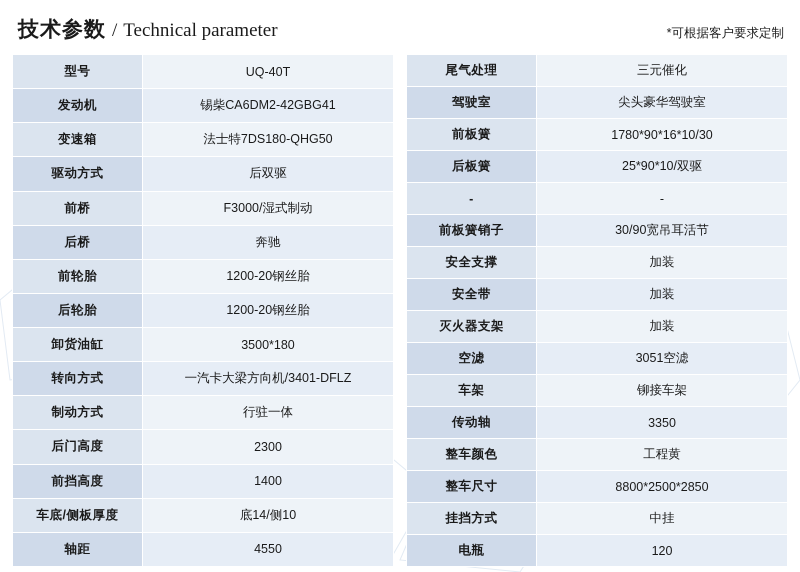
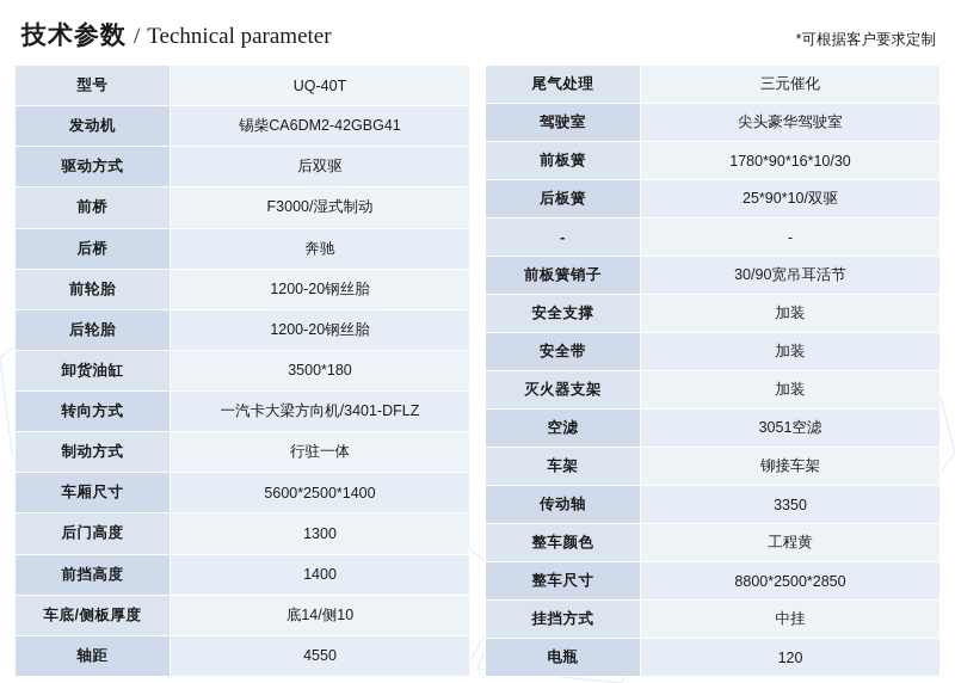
  技术参数
  /
  Technical parameter
  *可根据客户要求定制
  型号	UQ-40T
  发动机	锡柴CA6DM2-42GBG41
- 变速箱	法士特7DS180-QHG50
  驱动方式	后双驱
  前桥	F3000/湿式制动
  后桥	奔驰
  前轮胎	1200-20钢丝胎
  后轮胎	1200-20钢丝胎
  卸货油缸	3500*180
  转向方式	一汽卡大梁方向机/3401-DFLZ
  制动方式	行驻一体
+ 车厢尺寸	5600*2500*1400
- 后门高度	2300
+ 后门高度	1300
  前挡高度	1400
  车底/侧板厚度	底14/侧10
  轴距	4550
  尾气处理	三元催化
  驾驶室	尖头豪华驾驶室
  前板簧	1780*90*16*10/30
  后板簧	25*90*10/双驱
  -	-
  前板簧销子	30/90宽吊耳活节
  安全支撑	加装
  安全带	加装
  灭火器支架	加装
  空滤	3051空滤
  车架	铆接车架
  传动轴	3350
  整车颜色	工程黄
  整车尺寸	8800*2500*2850
  挂挡方式	中挂
  电瓶	120
